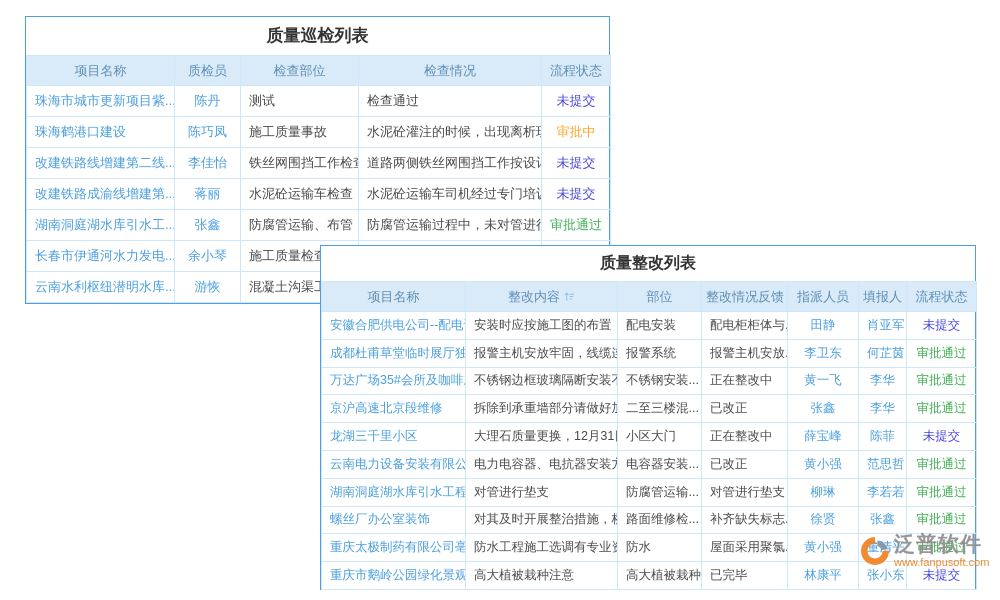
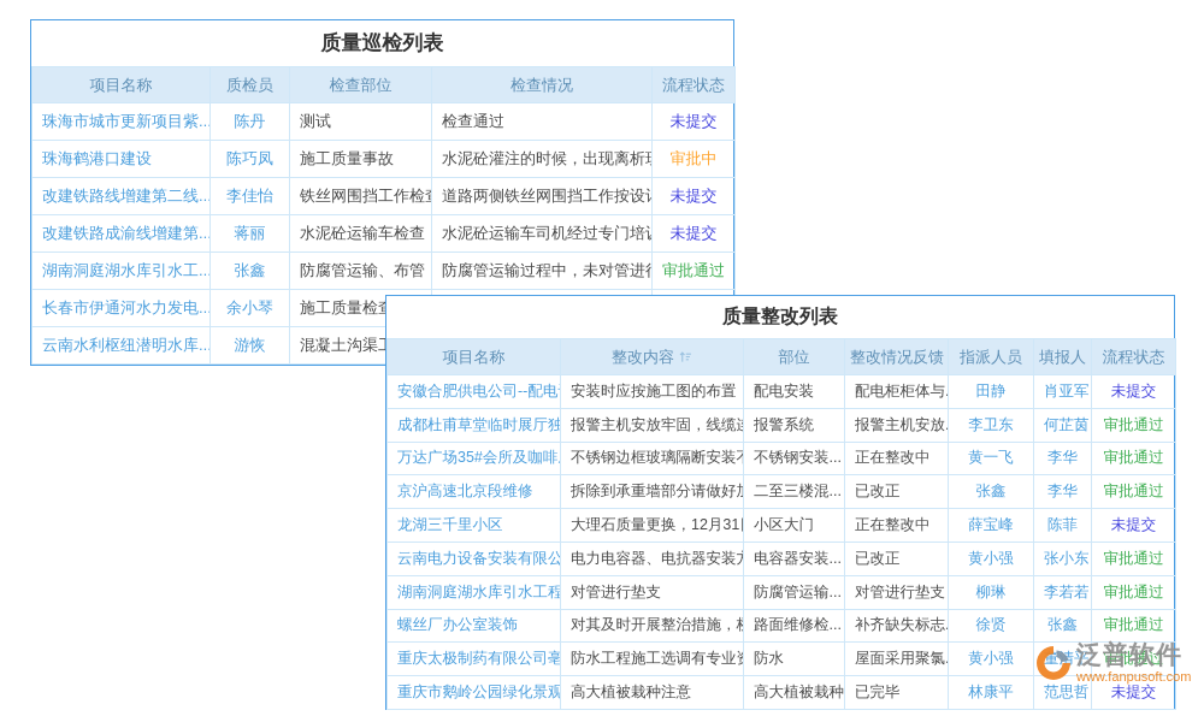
  质量巡检列表
  项目名称	质检员	检查部位	检查情况	流程状态
  珠海市城市更新项目紫...	陈丹	测试	检查通过	未提交
  珠海鹤港口建设	陈巧凤	施工质量事故	水泥砼灌注的时候，出现离析	审批中
  改建铁路线增建第二线...	李佳怡	铁丝网围挡工作检	道路两侧铁丝网围挡工作按设	未提交
  改建铁路成渝线增建第...	蒋丽	水泥砼运输车检查	水泥砼运输车司机经过专门培	未提交
  湖南洞庭湖水库引水工...	张鑫	防腐管运输、布管	防腐管运输过程中，未对管进	审批通过
  长春市伊通河水力发电...	余小琴	施工质量检
  云南水利枢纽潜明水库...	游恢	混凝土沟渠
  质量整改列表
  项目名称	整改内容	部位	整改情况反馈	指派人员	填报人	流程状态
  安徽合肥供电公司--配电	安装时应按施工图的布置	配电安装	配电柜柜体与.	田静	肖亚军	未提交
  成都杜甫草堂临时展厅独	报警主机安放牢固，线缆	报警系统	报警主机安放.	李卫东	何芷茵	审批通过
  万达广场35#会所及咖啡	不锈钢边框玻璃隔断安装	不锈钢安装...	正在整改中	黄一飞	李华	审批通过
  京沪高速北京段维修	拆除到承重墙部分请做好	二至三楼混...	已改正	张鑫	李华	审批通过
  龙湖三千里小区	大理石质量更换，12月31	小区大门	正在整改中	薛宝峰	陈菲	未提交
- 云南电力设备安装有限公	电力电容器、电抗器安装	电容器安装...	已改正	黄小强	范思哲	审批通过
+ 云南电力设备安装有限公	电力电容器、电抗器安装	电容器安装...	已改正	黄小强	张小东	审批通过
  湖南洞庭湖水库引水工程	对管进行垫支	防腐管运输...	对管进行垫支	柳琳	李若若	审批通过
  螺丝厂办公室装饰	对其及时开展整治措施，	路面维修检...	补齐缺失标志.	徐贤	张鑫	审批通过
  重庆太极制药有限公司亳	防水工程施工选调有专业	防水	屋面采用聚氯.	黄小强	董平	审批通过
- 重庆市鹅岭公园绿化景观	高大植被栽种注意	高大植被栽种	已完毕	林康平	张小东	未提交
+ 重庆市鹅岭公园绿化景观	高大植被栽种注意	高大植被栽种	已完毕	林康平	范思哲	未提交
  泛普软件
  www.fanpusoft.com
